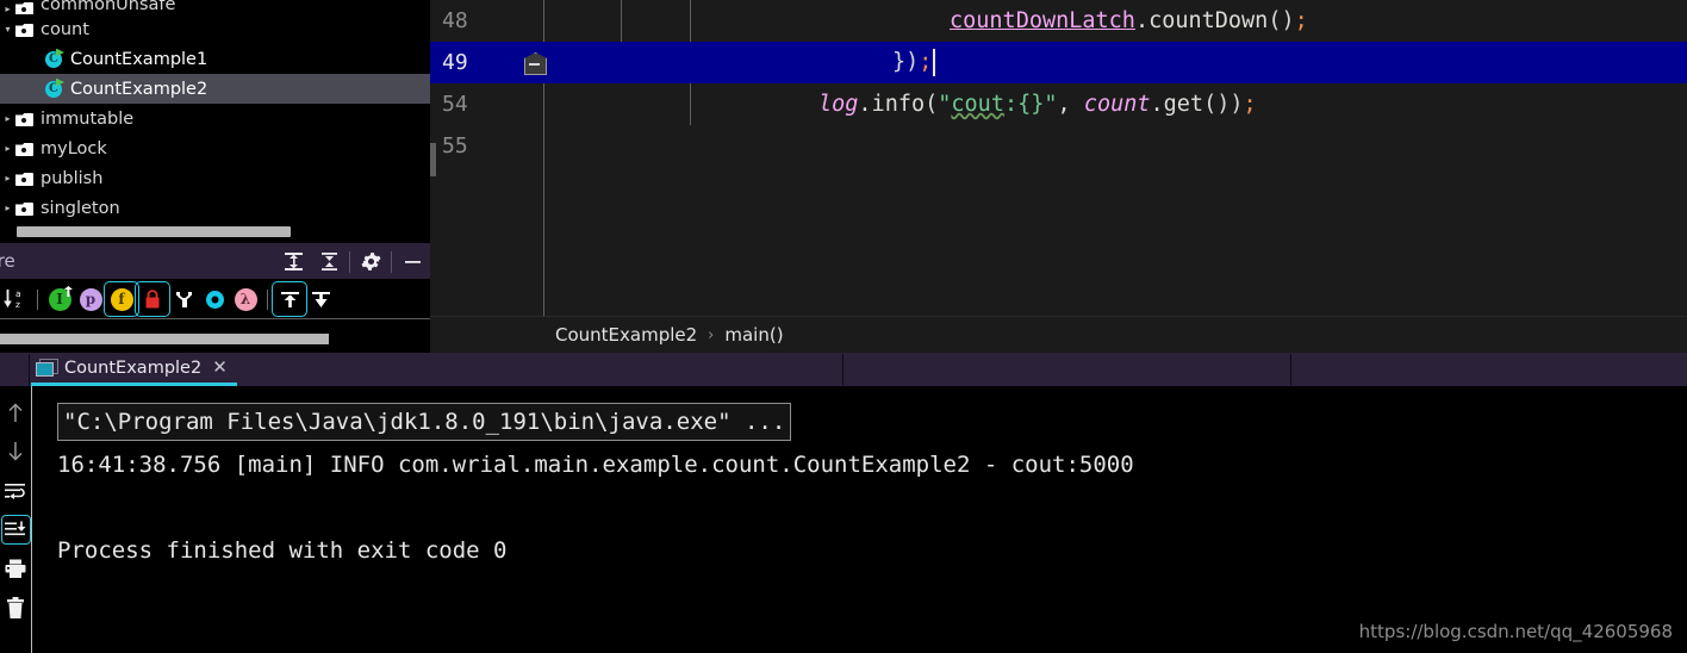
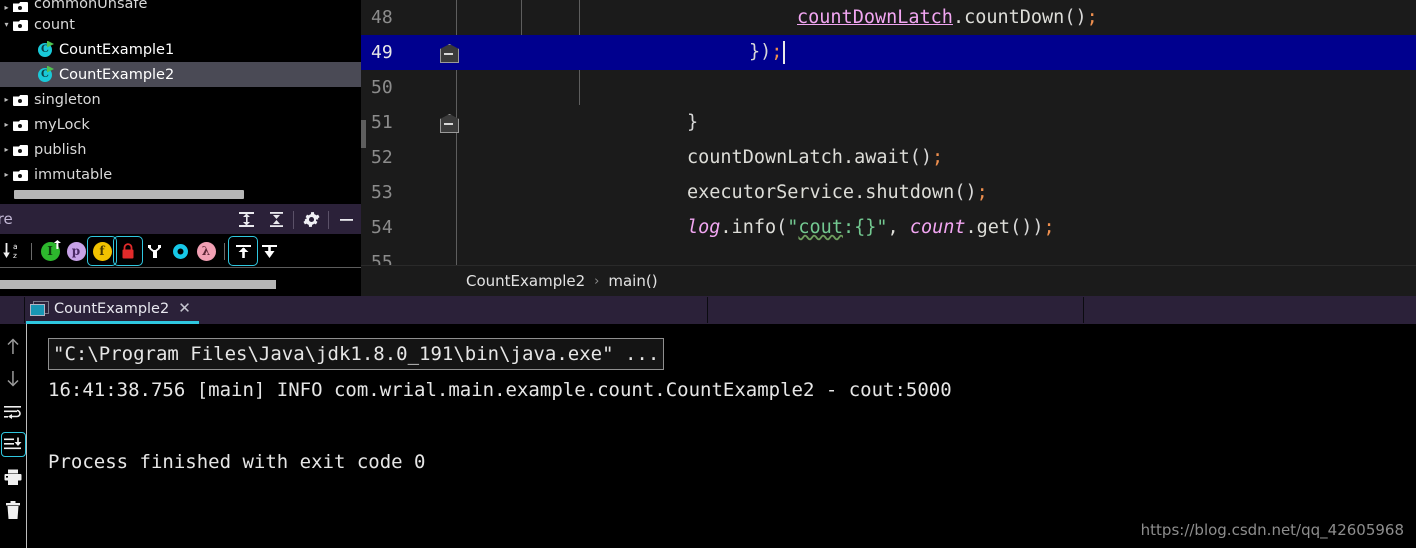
  commonUnsafe
  count
  C
  CountExample1
  C
  CountExample2
- immutable
+ singleton
  myLock
  publish
- singleton
+ immutable
  a
  z
  I
  p
  f
  λ
  48
  countDownLatch.countDown();
  49
  });
+ 50
+ 51
+ }
+ 52
+ countDownLatch.await();
+ 53
+ executorService.shutdown();
  54
  log.info("cout:{}", count.get());
  55
  CountExample2
  ›
  main()
  CountExample2
  ✕
  "C:\Program Files\Java\jdk1.8.0_191\bin\java.exe" ...
  16:41:38.756 [main] INFO com.wrial.main.example.count.CountExample2 - cout:5000
  Process finished with exit code 0
  https://blog.csdn.net/qq_42605968
